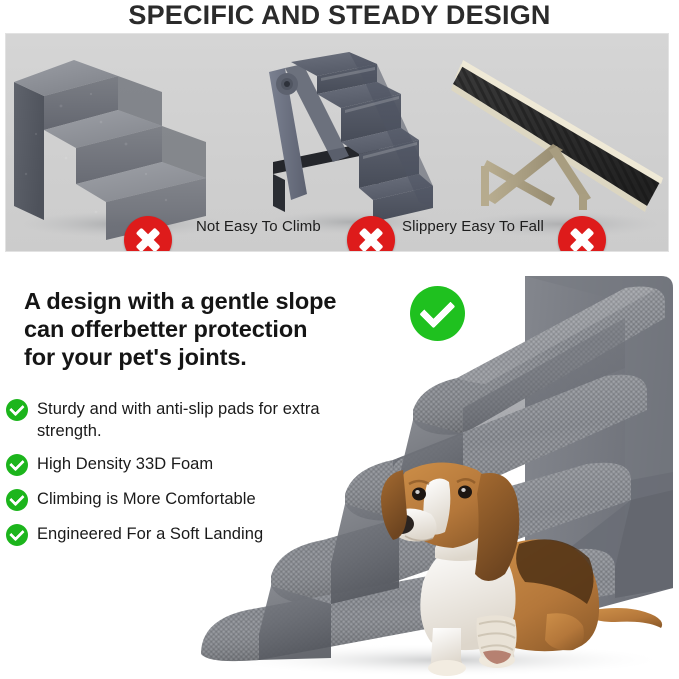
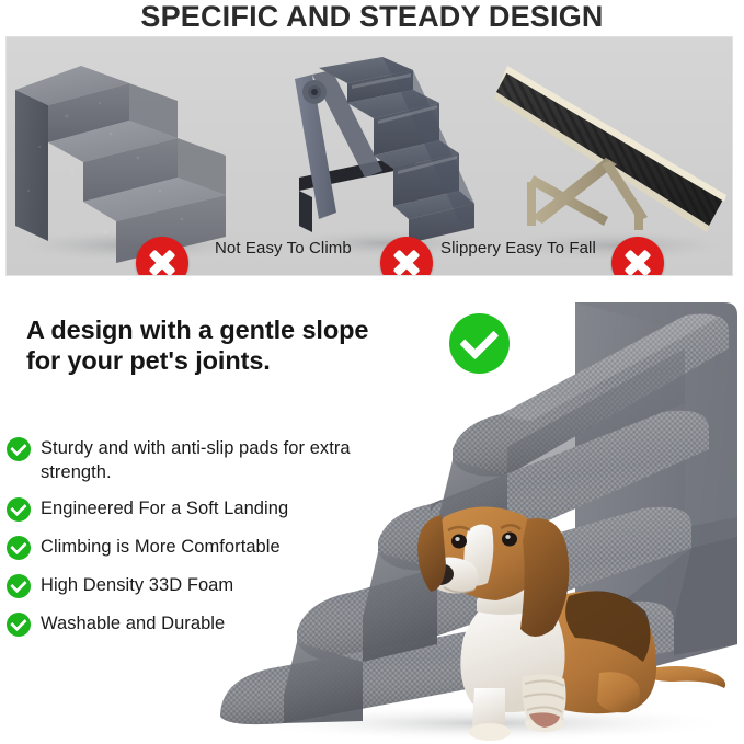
  SPECIFIC AND STEADY DESIGN
  Not Easy To Climb
  Slippery Easy To Fall
  A design with a gentle slope
- can offerbetter protection
  for your pet's joints.
  Sturdy and with anti-slip pads for extra strength.
- High Density 33D Foam
+ Engineered For a Soft Landing
  Climbing is More Comfortable
- Engineered For a Soft Landing
+ High Density 33D Foam
+ Washable and Durable
